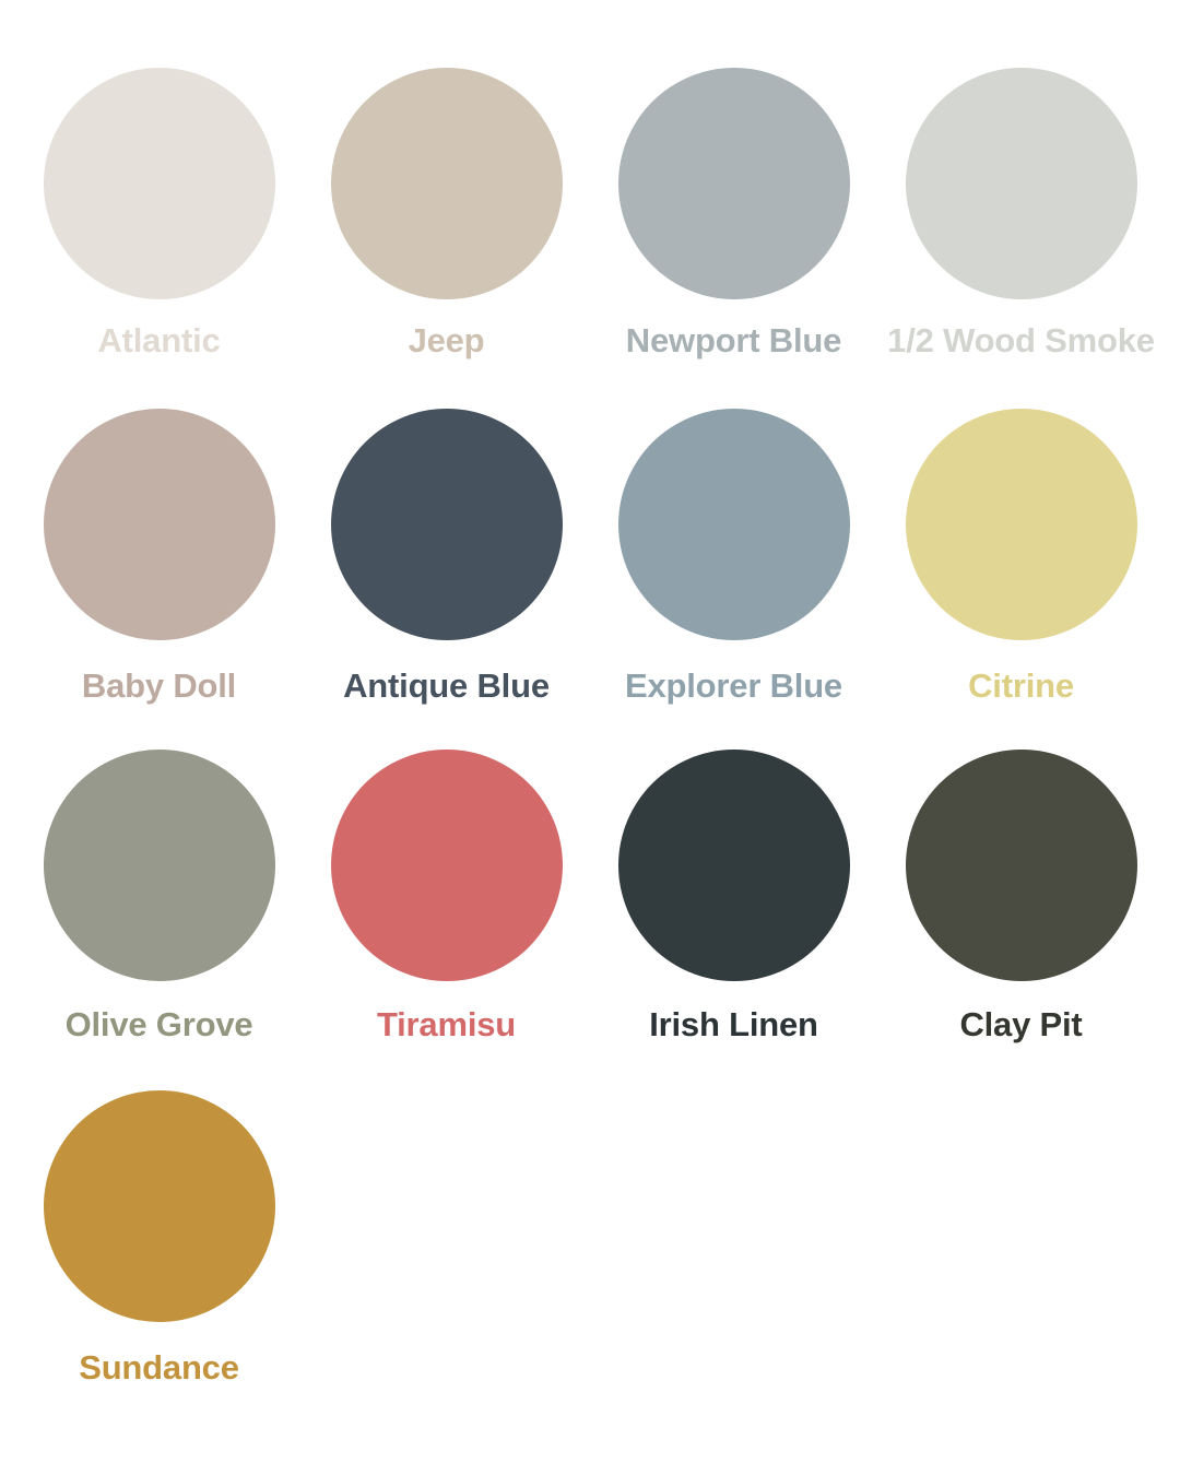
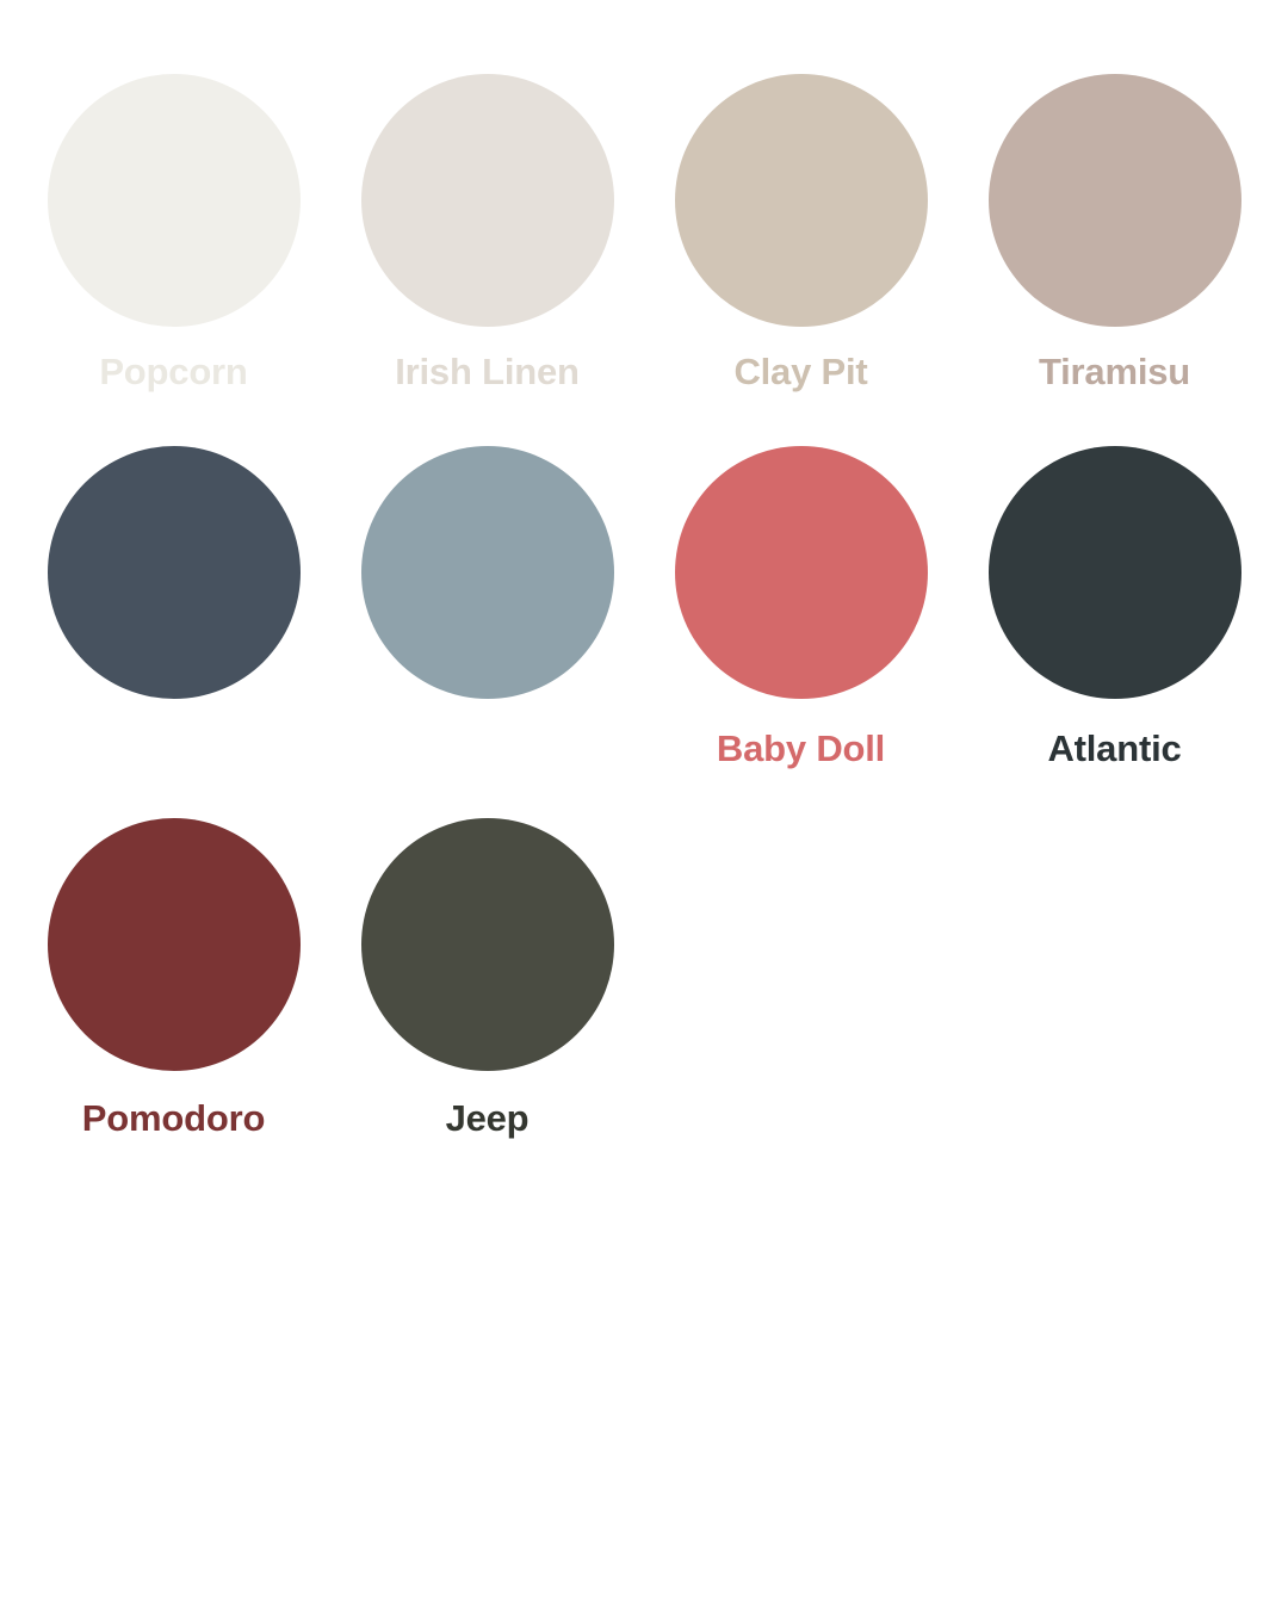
+ Popcorn
- Atlantic
+ Irish Linen
- Jeep
+ Clay Pit
- Newport Blue
- 1/2 Wood Smoke
- Baby Doll
+ Tiramisu
- Antique Blue
- Explorer Blue
- Citrine
- Olive Grove
- Tiramisu
+ Baby Doll
- Irish Linen
+ Atlantic
+ Pomodoro
- Clay Pit
+ Jeep
- Sundance
